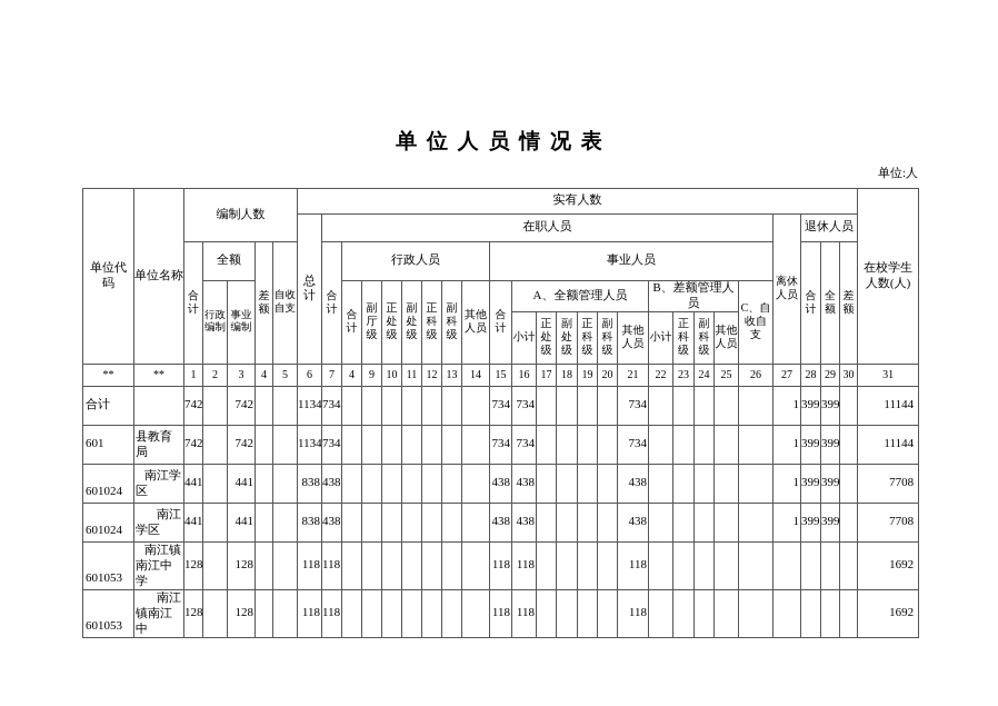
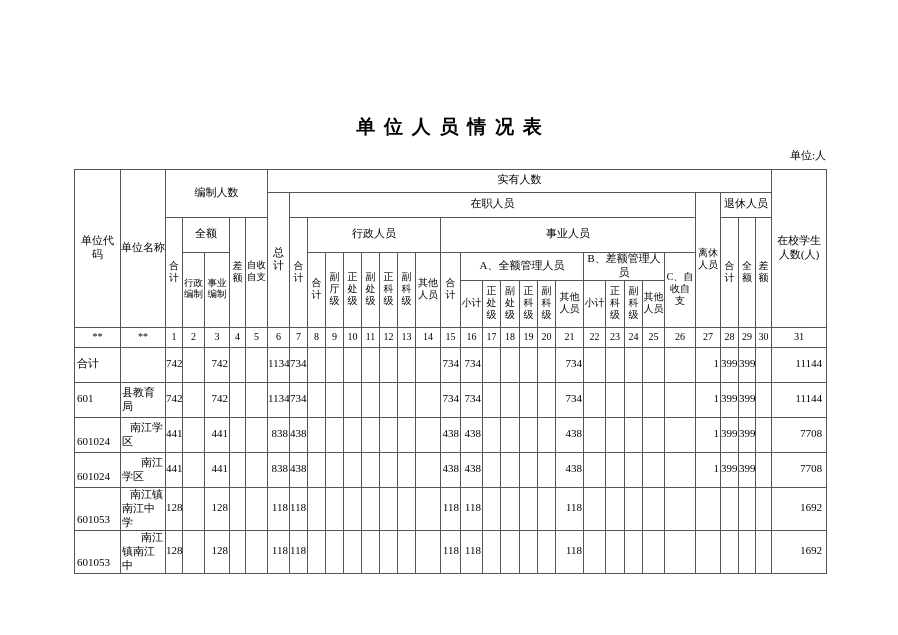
  单 位 人 员 情 况 表
  单位:人
  单位代 码	单位名称	编制人数	实有人数	在校学生 人数(人)
  总计	在职人员	离休 人员	退休人员
  合 计	全额	差 额	自收 自支	合 计	行政人员	事业人员	合 计	全 额	差 额
  行政 编制	事业 编制	合 计	副 厅 级	正 处 级	副 处 级	正 科 级	副 科 级	其他 人员	合计	A、全额管理人员	B、差额管理人员	C、自 收自 支
  小计	正 处 级	副 处 级	正 科 级	副 科 级	其他 人员	小计	正 科 级	副 科 级	其他 人员
- **	**	1	2	3	4	5	6	7	4	9	10	11	12	13	14	15	16	17	18	19	20	21	22	23	24	25	26	27	28	29	30	31
+ **	**	1	2	3	4	5	6	7	8	9	10	11	12	13	14	15	16	17	18	19	20	21	22	23	24	25	26	27	28	29	30	31
  合计		742		742			1134	734								734	734					734						1	399	399		11144
  601	县教育局	742		742			1134	734								734	734					734						1	399	399		11144
  601024	南江学区	441		441			838	438								438	438					438						1	399	399		7708
  601024	南江学区	441		441			838	438								438	438					438						1	399	399		7708
  601053	南江镇南江中学	128		128			118	118								118	118					118										1692
  601053	南江镇南江中	128		128			118	118								118	118					118										1692
